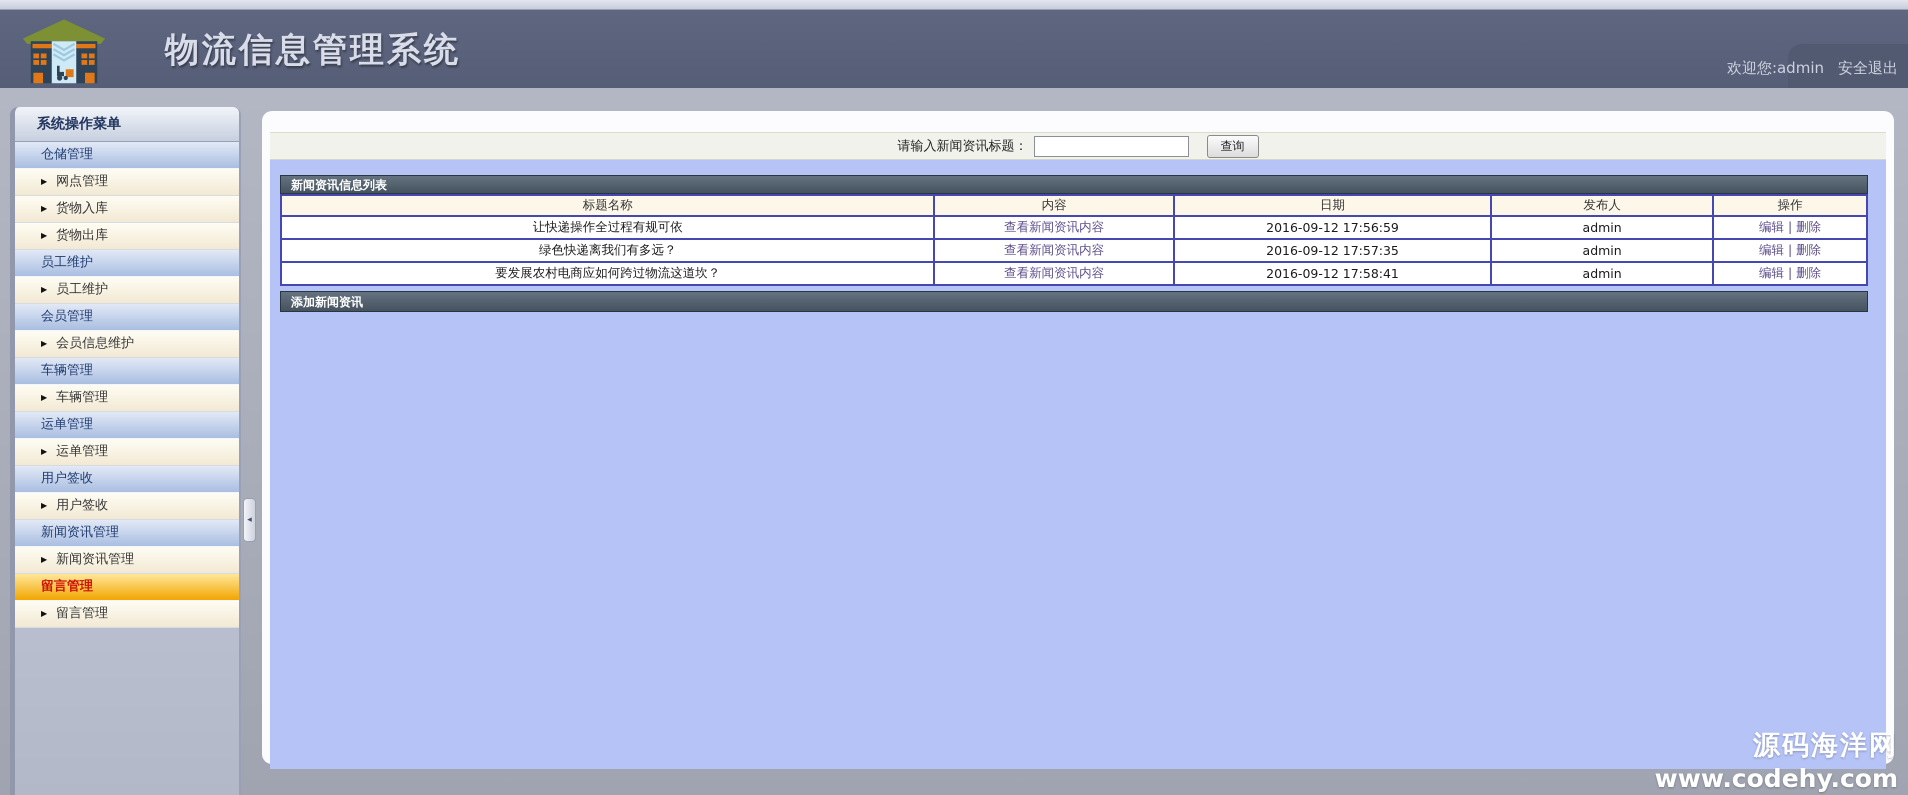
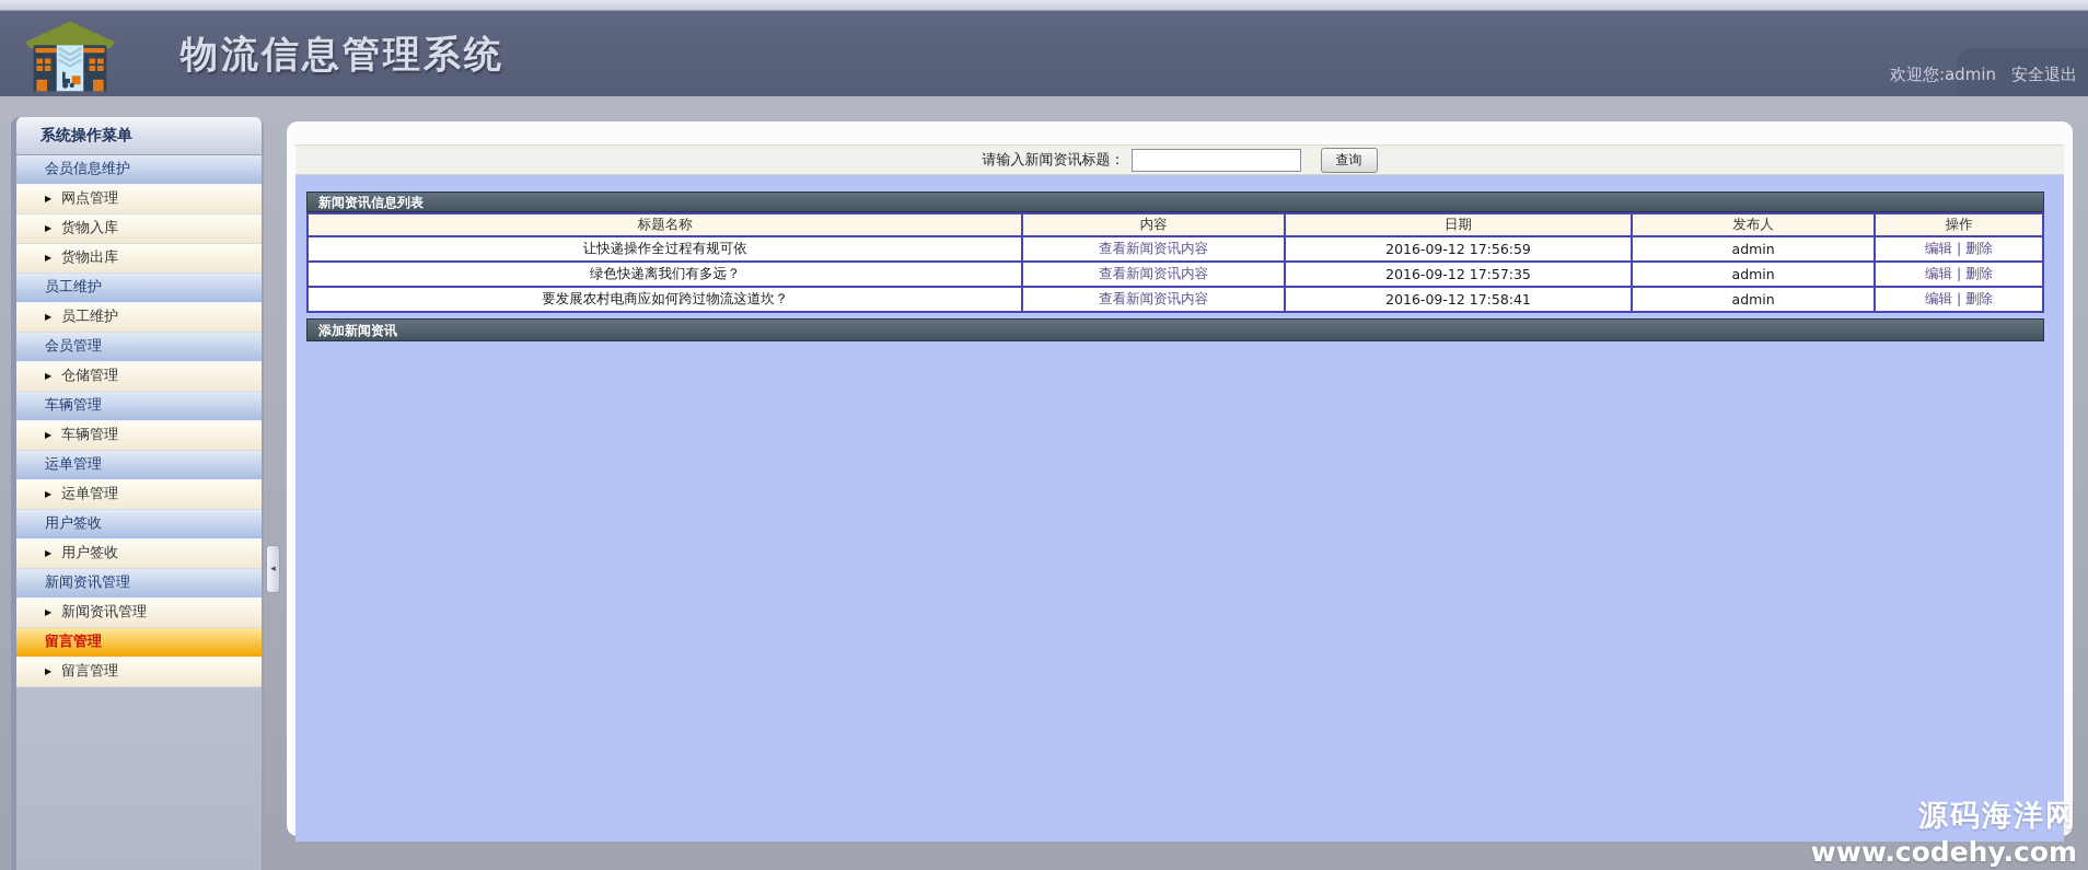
  物流信息管理系统
  欢迎您:admin 安全退出
  系统操作菜单
- 仓储管理
+ 会员信息维护
  ▶
  网点管理
  ▶
  货物入库
  ▶
  货物出库
  员工维护
  ▶
  员工维护
  会员管理
  ▶
- 会员信息维护
+ 仓储管理
  车辆管理
  ▶
  车辆管理
  运单管理
  ▶
  运单管理
  用户签收
  ▶
  用户签收
  新闻资讯管理
  ▶
  新闻资讯管理
  留言管理
  ▶
  留言管理
  ◂
  请输入新闻资讯标题：
  查询
  新闻资讯信息列表
  标题名称	内容	日期	发布人	操作
  让快递操作全过程有规可依	查看新闻资讯内容	2016-09-12 17:56:59	admin	编辑 | 删除
  绿色快递离我们有多远？	查看新闻资讯内容	2016-09-12 17:57:35	admin	编辑 | 删除
  要发展农村电商应如何跨过物流这道坎？	查看新闻资讯内容	2016-09-12 17:58:41	admin	编辑 | 删除
  添加新闻资讯
  源码海洋网
  www.codehy.com
